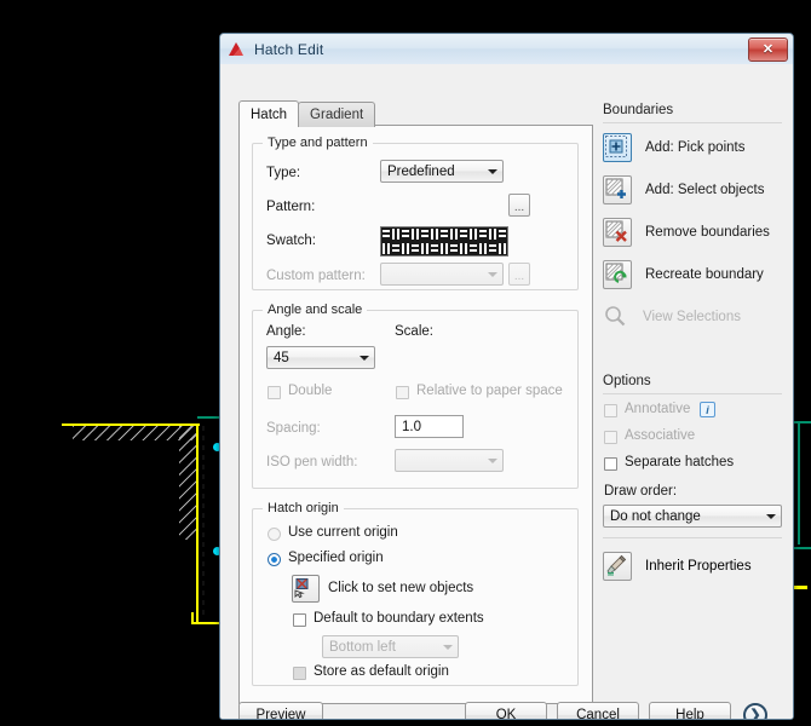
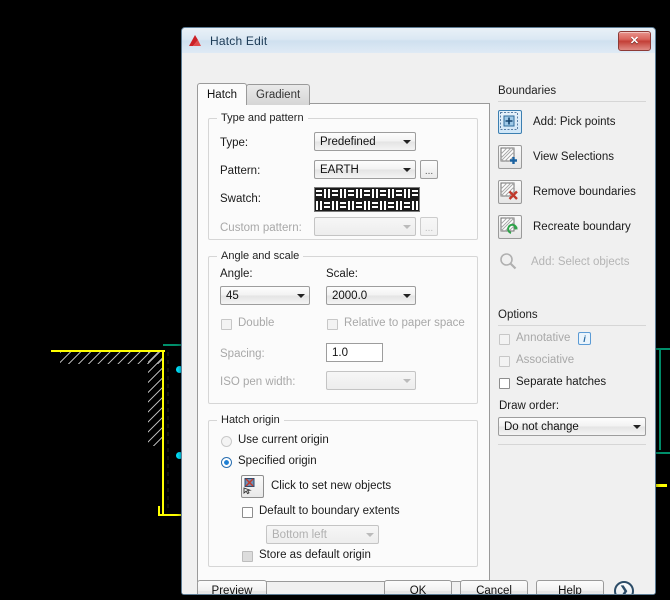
  Hatch Edit
  ✕
  Hatch
  Gradient
  Type and pattern
  Type:
  Predefined
  Pattern:
+ EARTH
  ...
  Swatch:
  Custom pattern:
  ...
  Angle and scale
  Angle:
  45
  Scale:
+ 2000.0
  Double
  Relative to paper space
  Spacing:
  1.0
  ISO pen width:
  Hatch origin
  Use current origin
  Specified origin
  Click to set new objects
  Default to boundary extents
  Bottom left
  Store as default origin
  Boundaries
  Add: Pick points
- Add: Select objects
+ View Selections
  Remove boundaries
  Recreate boundary
- View Selections
+ Add: Select objects
  Options
  Annotative
  i
  Associative
  Separate hatches
  Draw order:
  Do not change
- Inherit Properties
  Preview
  OK
  Cancel
  Help
  ❯
